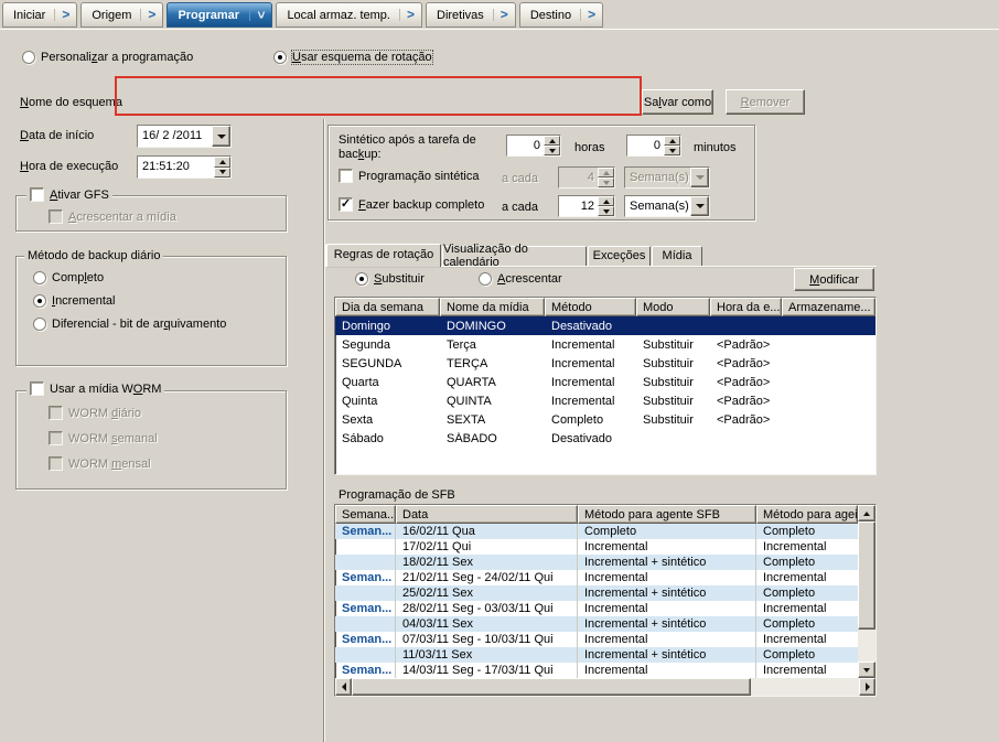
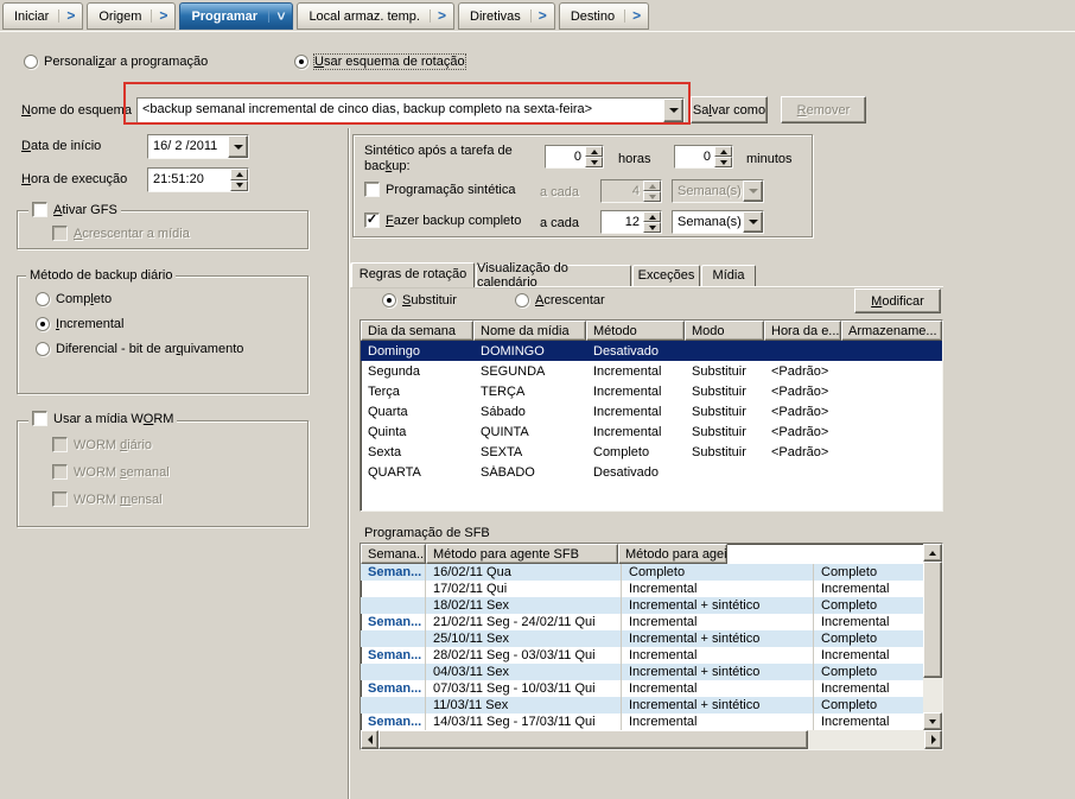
  Iniciar
  >
  Origem
  >
  Programar
  Local armaz. temp.
  >
  Diretivas
  >
  Destino
  >
  Personalizar a programação
  Usar esquema de rotação
  Nome do esquema
+ <backup semanal incremental de cinco dias, backup completo na sexta-feira>
  Salvar como
  Remover
  Data de início
  16/ 2 /2011
  Hora de execução
  21:51:20
  Ativar GFS
  Acrescentar a mídia
  Método de backup diário
  Completo
  Incremental
  Diferencial - bit de arquivamento
  Usar a mídia WORM
  WORM diário
  WORM semanal
  WORM mensal
  Sintético após a tarefa de backup:
  0
  horas
  0
  minutos
  Programação sintética
  a cada
  4
  Semana(s)
  Fazer backup completo
  a cada
  12
  Semana(s)
  Regras de rotação
  Visualização do calendário
  Exceções
  Mídia
  Substituir
  Acrescentar
  Modificar
  Dia da semana
  Nome da mídia
  Método
  Modo
  Hora da e...
  Armazename...
  Domingo
  DOMINGO
  Desativado
  Segunda
- Terça
+ SEGUNDA
  Incremental
  Substituir
  <Padrão>
- SEGUNDA
+ Terça
  TERÇA
  Incremental
  Substituir
  <Padrão>
  Quarta
- QUARTA
+ Sábado
  Incremental
  Substituir
  <Padrão>
  Quinta
  QUINTA
  Incremental
  Substituir
  <Padrão>
  Sexta
  SEXTA
  Completo
  Substituir
  <Padrão>
- Sábado
+ QUARTA
  SÁBADO
  Desativado
  Programação de SFB
  Semana..
- Data
  Método para agente SFB
  Método para agei
  Seman...
  16/02/11 Qua
  Completo
  Completo
  17/02/11 Qui
  Incremental
  Incremental
  18/02/11 Sex
  Incremental + sintético
  Completo
  Seman...
  21/02/11 Seg - 24/02/11 Qui
  Incremental
  Incremental
- 25/02/11 Sex
+ 25/10/11 Sex
  Incremental + sintético
  Completo
  Seman...
  28/02/11 Seg - 03/03/11 Qui
  Incremental
  Incremental
  04/03/11 Sex
  Incremental + sintético
  Completo
  Seman...
  07/03/11 Seg - 10/03/11 Qui
  Incremental
  Incremental
  11/03/11 Sex
  Incremental + sintético
  Completo
  Seman...
  14/03/11 Seg - 17/03/11 Qui
  Incremental
  Incremental
